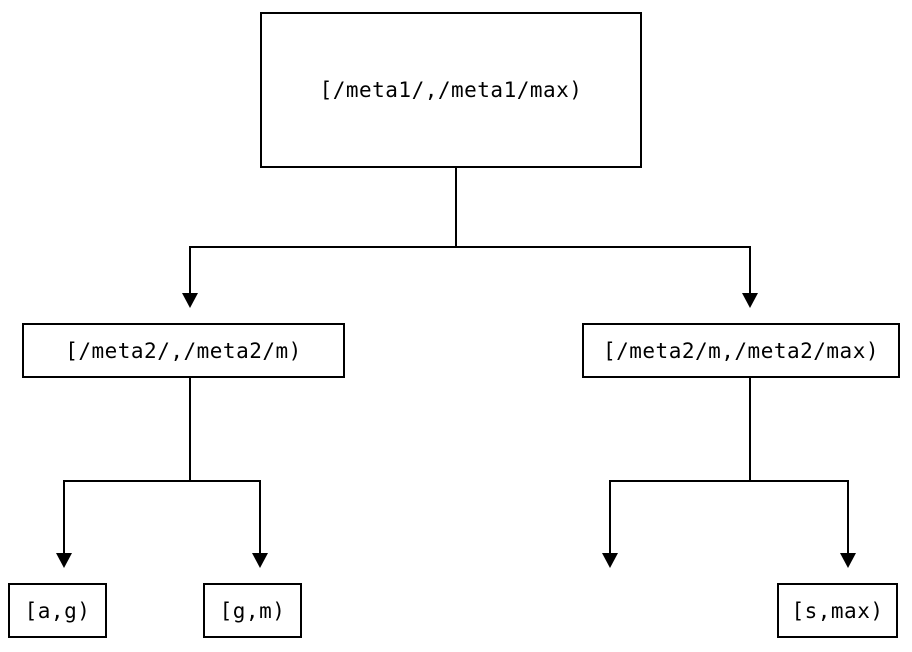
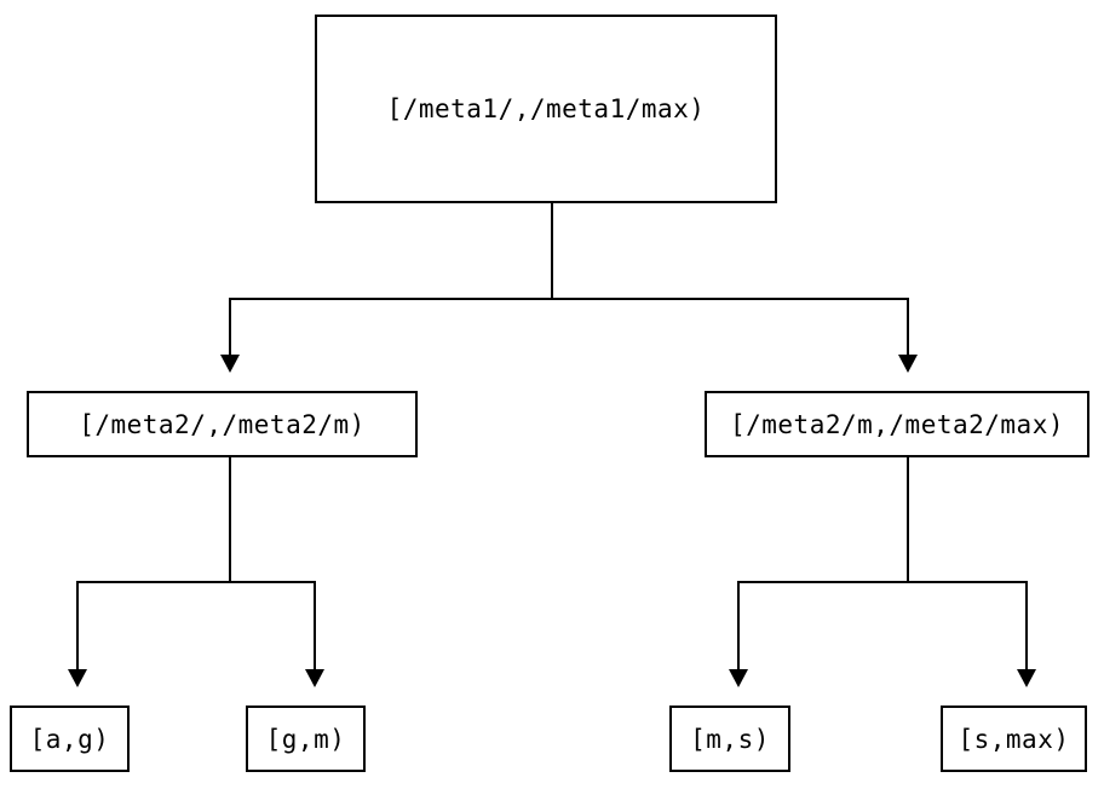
  [/meta1/,/meta1/max)
  [/meta2/,/meta2/m)
  [/meta2/m,/meta2/max)
  [a,g)
  [g,m)
+ [m,s)
  [s,max)
